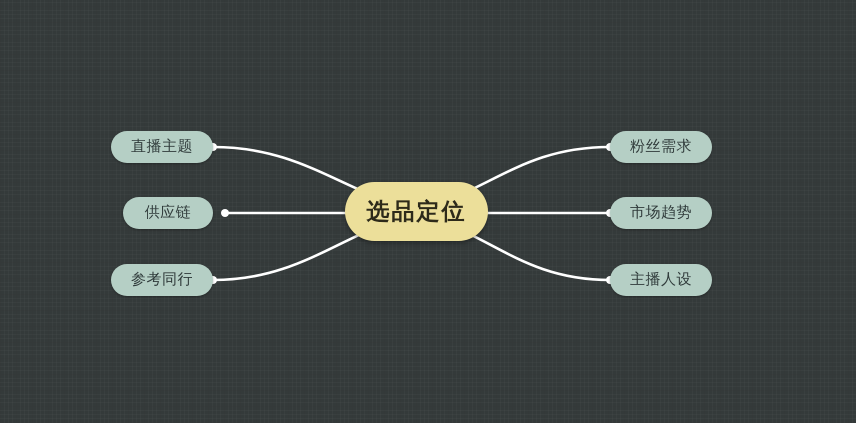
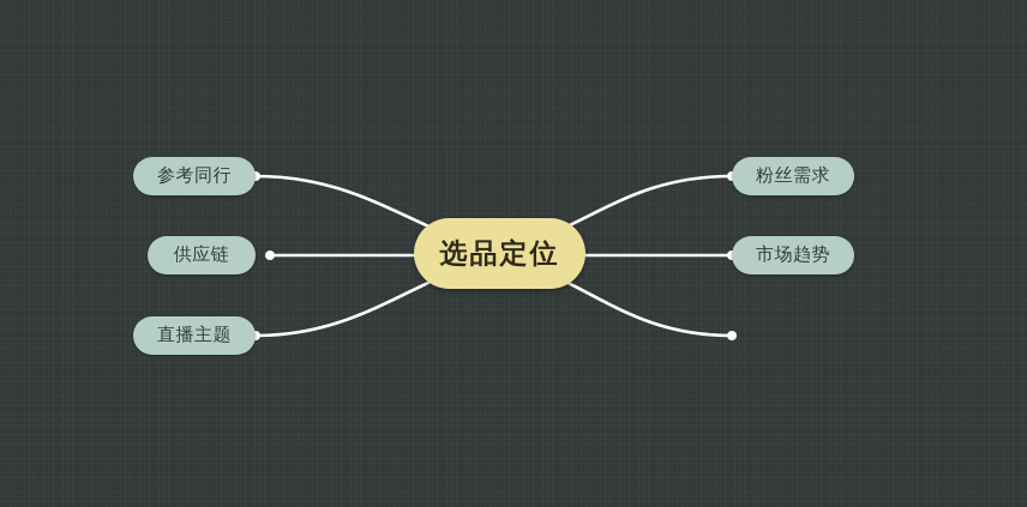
- 直播主题
+ 参考同行
  供应链
- 参考同行
+ 直播主题
  选品定位
  粉丝需求
  市场趋势
- 主播人设
